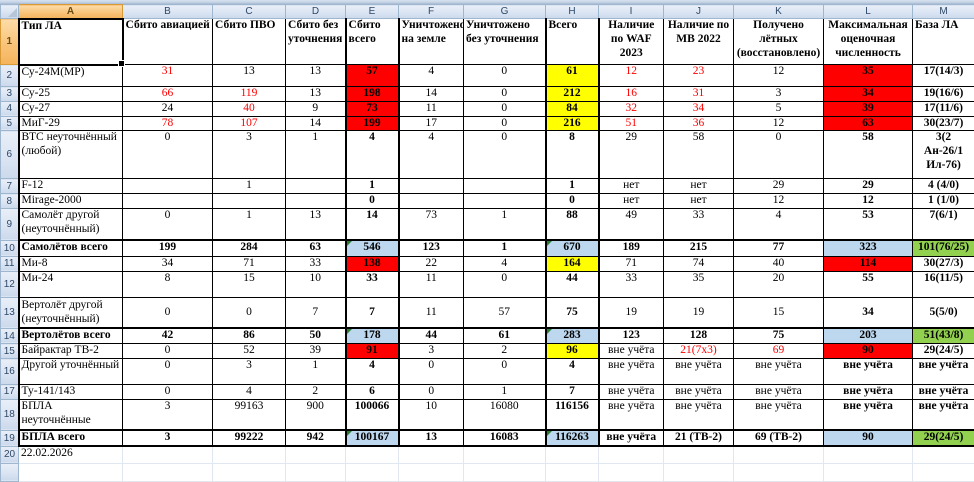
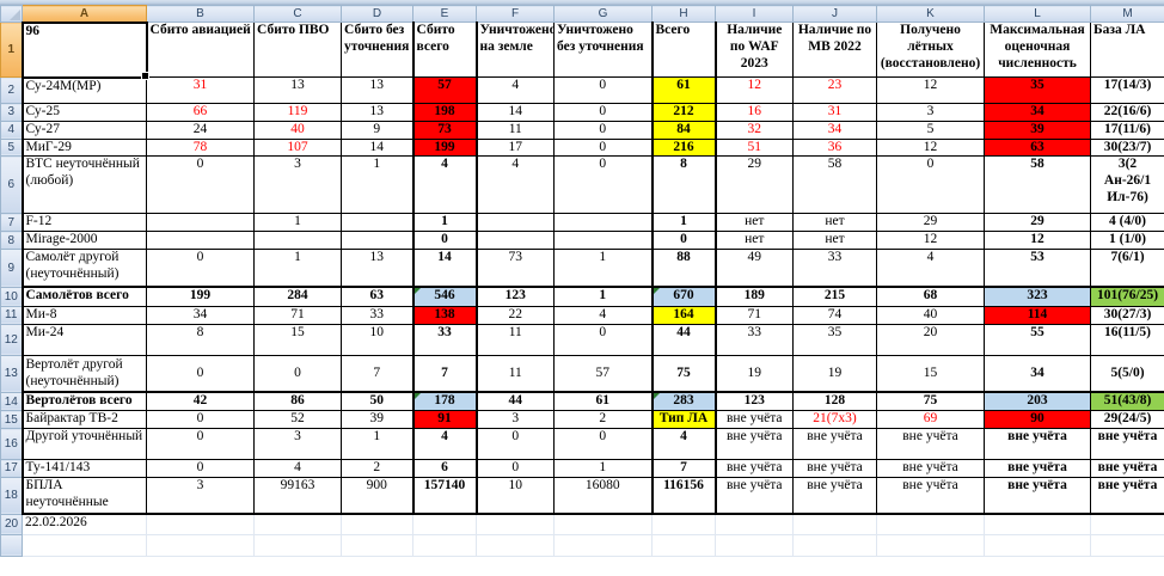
  	A	B	C	D	E	F	G	H	I	J	K	L	M
- 1	Тип ЛА	Сбито авиацией	Сбито ПВО	Сбито без уточнения	Сбито всего	Уничтожено на земле	Уничтожено без уточнения	Всего	Наличие по WAF 2023	Наличие по МВ 2022	Получено лётных (восстановлено)	Максимальная оценочная численность	База ЛА
+ 1	96	Сбито авиацией	Сбито ПВО	Сбито без уточнения	Сбито всего	Уничтожено на земле	Уничтожено без уточнения	Всего	Наличие по WAF 2023	Наличие по МВ 2022	Получено лётных (восстановлено)	Максимальная оценочная численность	База ЛА
  2	Су-24М(МР)	31	13	13	57	4	0	61	12	23	12	35	17(14/3)
- 3	Су-25	66	119	13	198	14	0	212	16	31	3	34	19(16/6)
+ 3	Су-25	66	119	13	198	14	0	212	16	31	3	34	22(16/6)
  4	Су-27	24	40	9	73	11	0	84	32	34	5	39	17(11/6)
  5	МиГ-29	78	107	14	199	17	0	216	51	36	12	63	30(23/7)
  6	ВТС неуточнённый (любой)	0	3	1	4	4	0	8	29	58	0	58	3(2 Ан-26/1 Ил-76)
  7	F-12		1		1			1	нет	нет	29	29	4 (4/0)
  8	Mirage-2000				0			0	нет	нет	12	12	1 (1/0)
  9	Самолёт другой (неуточнённый)	0	1	13	14	73	1	88	49	33	4	53	7(6/1)
- 10	Самолётов всего	199	284	63	546	123	1	670	189	215	77	323	101(76/25)
+ 10	Самолётов всего	199	284	63	546	123	1	670	189	215	68	323	101(76/25)
  11	Ми-8	34	71	33	138	22	4	164	71	74	40	114	30(27/3)
  12	Ми-24	8	15	10	33	11	0	44	33	35	20	55	16(11/5)
  13	Вертолёт другой (неуточнённый)	0	0	7	7	11	57	75	19	19	15	34	5(5/0)
  14	Вертолётов всего	42	86	50	178	44	61	283	123	128	75	203	51(43/8)
- 15	Байрактар ТВ-2	0	52	39	91	3	2	96	вне учёта	21(7х3)	69	90	29(24/5)
+ 15	Байрактар ТВ-2	0	52	39	91	3	2	Тип ЛА	вне учёта	21(7х3)	69	90	29(24/5)
  16	Другой уточнённый	0	3	1	4	0	0	4	вне учёта	вне учёта	вне учёта	вне учёта	вне учёта
  17	Ту-141/143	0	4	2	6	0	1	7	вне учёта	вне учёта	вне учёта	вне учёта	вне учёта
- 18	БПЛА неуточнённые	3	99163	900	100066	10	16080	116156	вне учёта	вне учёта	вне учёта	вне учёта	вне учёта
+ 18	БПЛА неуточнённые	3	99163	900	157140	10	16080	116156	вне учёта	вне учёта	вне учёта	вне учёта	вне учёта
- 19	БПЛА всего	3	99222	942	100167	13	16083	116263	вне учёта	21 (ТВ-2)	69 (ТВ-2)	90	29(24/5)
  20	22.02.2026
